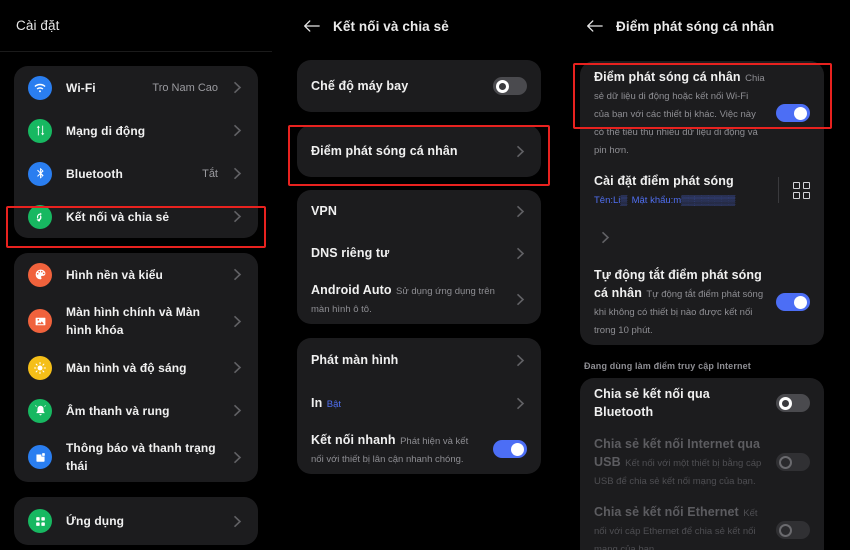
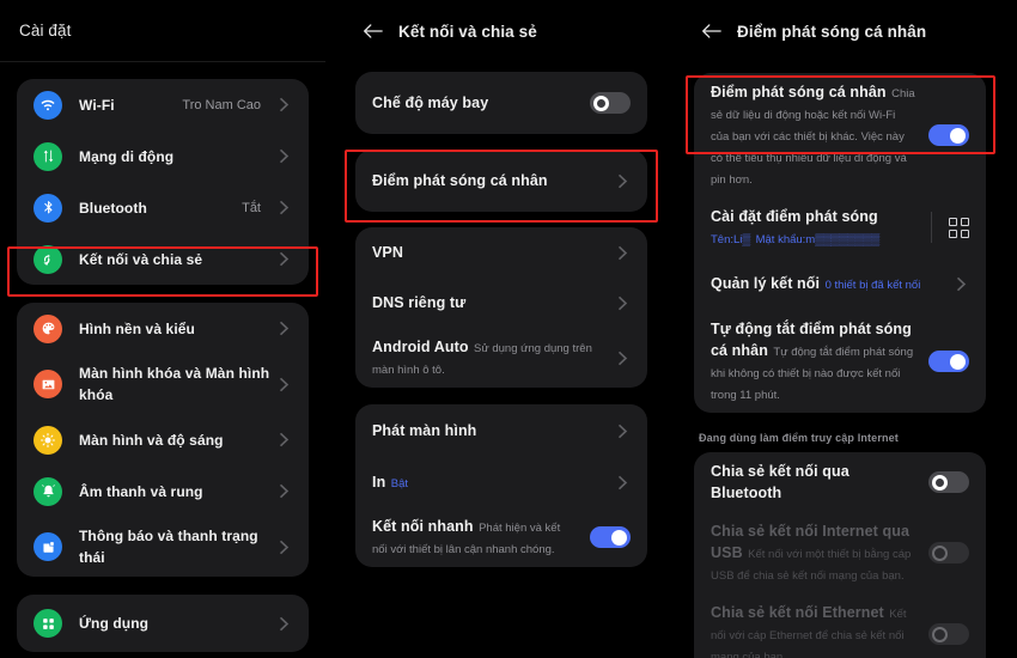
  Cài đặt
  Wi-Fi
  Tro Nam Cao
  Mạng di động
  Bluetooth
  Tắt
  Kết nối và chia sẻ
  Hình nền và kiểu
- Màn hình chính và Màn hình khóa
+ Màn hình khóa và Màn hình khóa
  Màn hình và độ sáng
  Âm thanh và rung
  Thông báo và thanh trạng thái
  Ứng dụng
  Kết nối và chia sẻ
  Chế độ máy bay
  Điểm phát sóng cá nhân
  VPN
  DNS riêng tư
  Android Auto Sử dụng ứng dụng trên màn hình ô tô.
  Phát màn hình
  In Bật
  Kết nối nhanh Phát hiện và kết nối với thiết bị lân cận nhanh chóng.
  Điểm phát sóng cá nhân
  Điểm phát sóng cá nhân Chia sẻ dữ liệu di động hoặc kết nối Wi-Fi của bạn với các thiết bị khác. Việc này có thể tiêu thụ nhiều dữ liệu di động và pin hơn.
  Cài đặt điểm phát sóng Tên:Li▒ Mật khẩu:m▒▒▒▒▒▒▒▒
+ Quản lý kết nối 0 thiết bị đã kết nối
- Tự động tắt điểm phát sóng cá nhân Tự động tắt điểm phát sóng khi không có thiết bị nào được kết nối trong 10 phút.
+ Tự động tắt điểm phát sóng cá nhân Tự động tắt điểm phát sóng khi không có thiết bị nào được kết nối trong 11 phút.
  Đang dùng làm điểm truy cập Internet
  Chia sẻ kết nối qua Bluetooth
  Chia sẻ kết nối Internet qua USB Kết nối với một thiết bị bằng cáp USB để chia sẻ kết nối mạng của bạn.
  Chia sẻ kết nối Ethernet Kết nối với cáp Ethernet để chia sẻ kết nối
